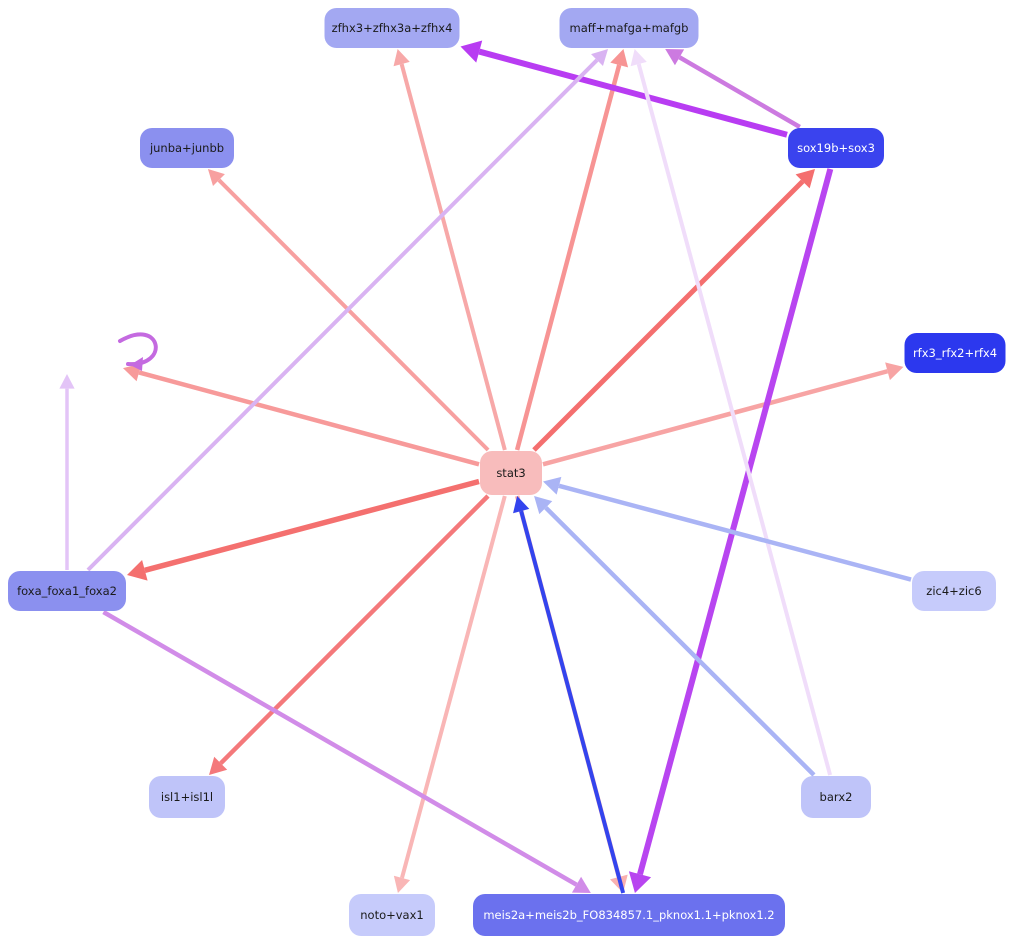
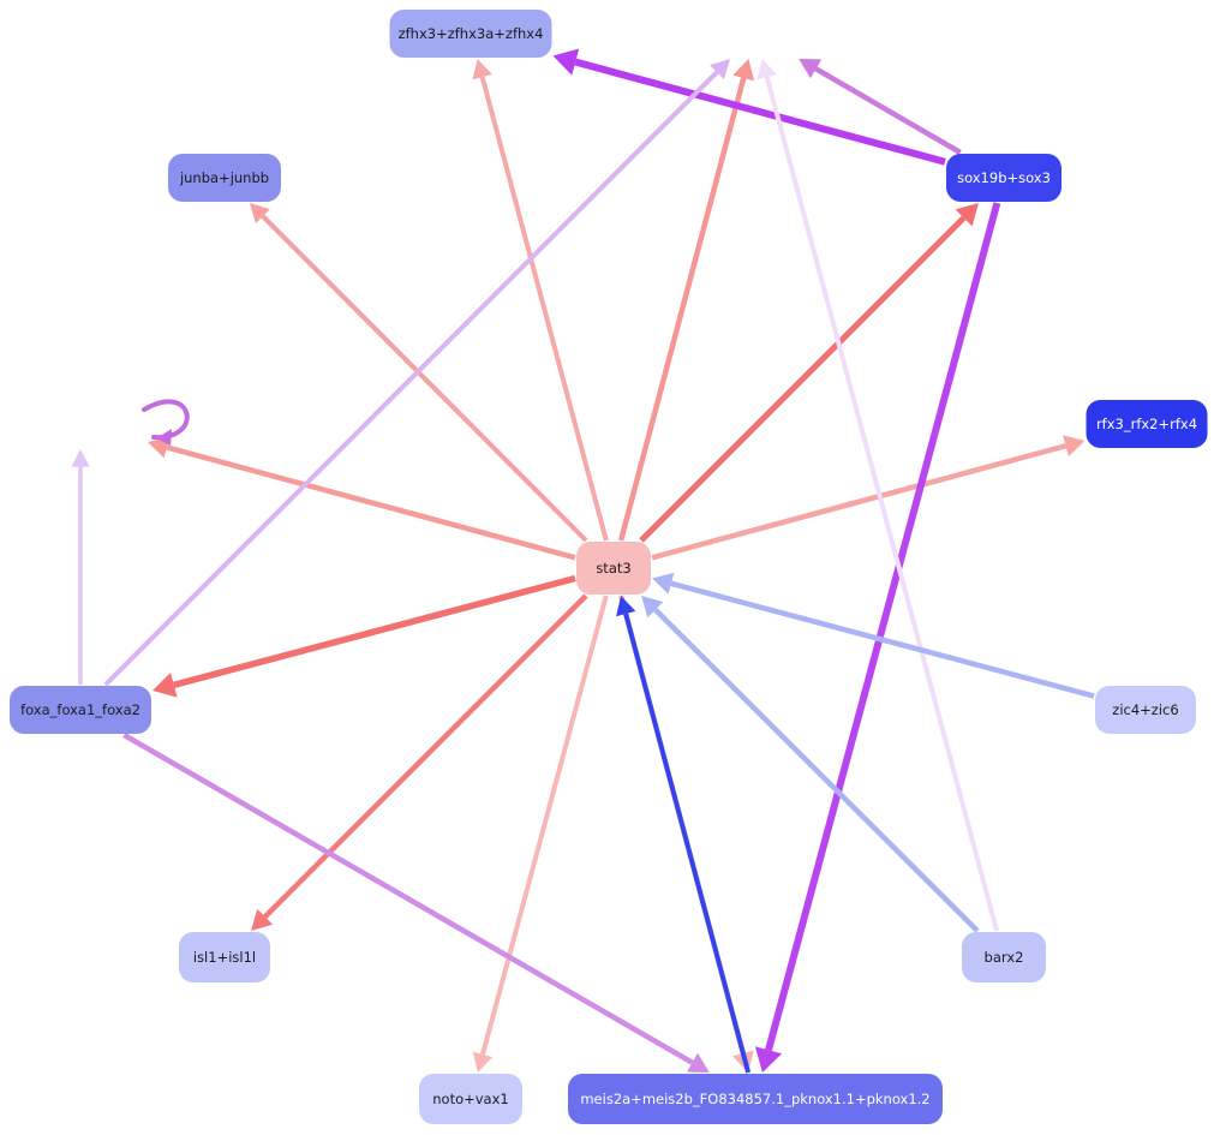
  zfhx3+zfhx3a+zfhx4
- maff+mafga+mafgb
  junba+junbb
  sox19b+sox3
  rfx3_rfx2+rfx4
  stat3
  foxa_foxa1_foxa2
  zic4+zic6
  isl1+isl1l
  barx2
  noto+vax1
  meis2a+meis2b_FO834857.1_pknox1.1+pknox1.2
